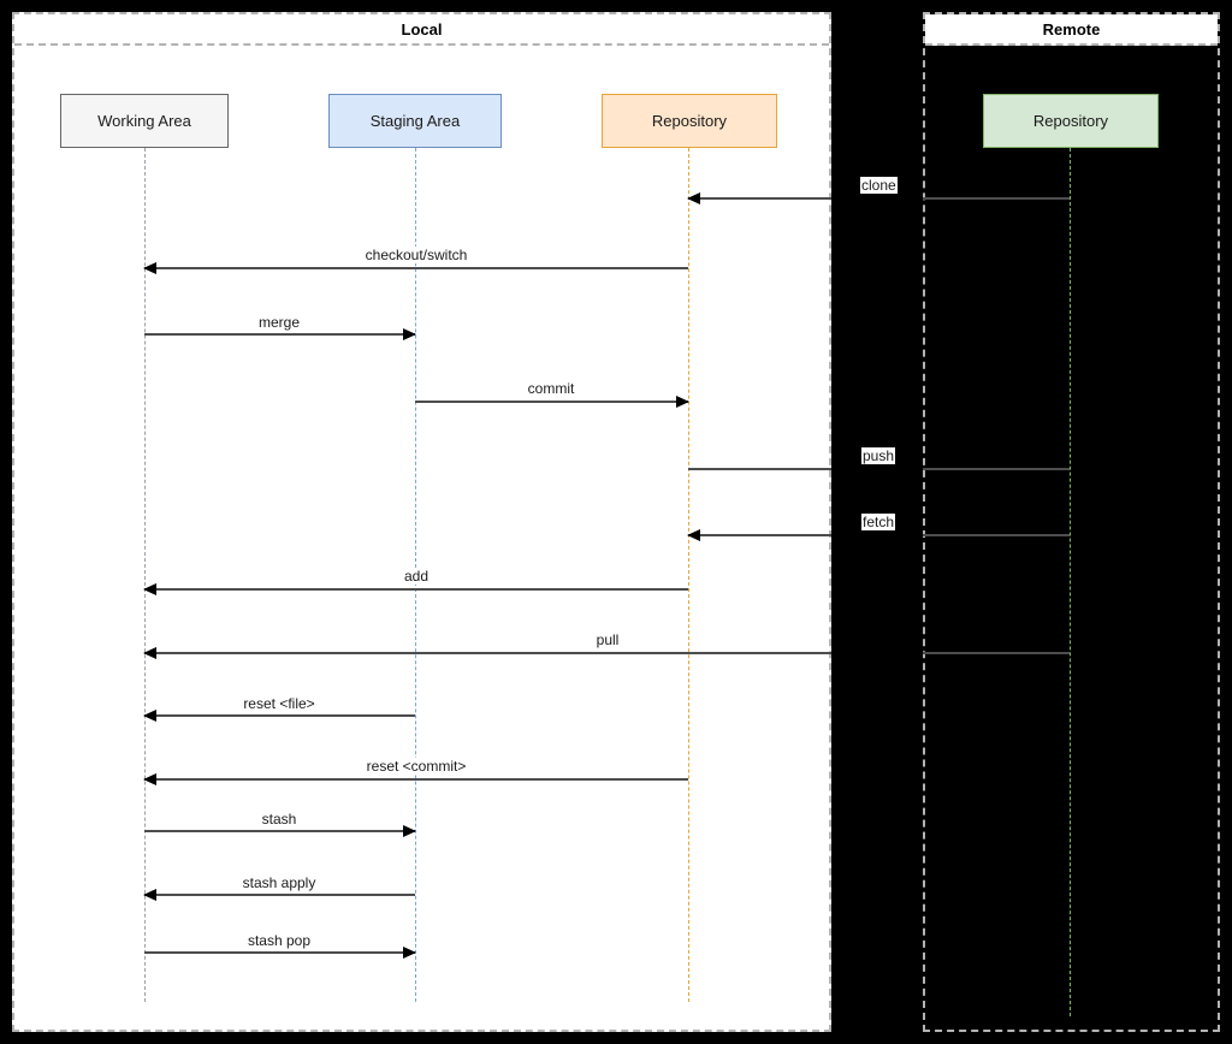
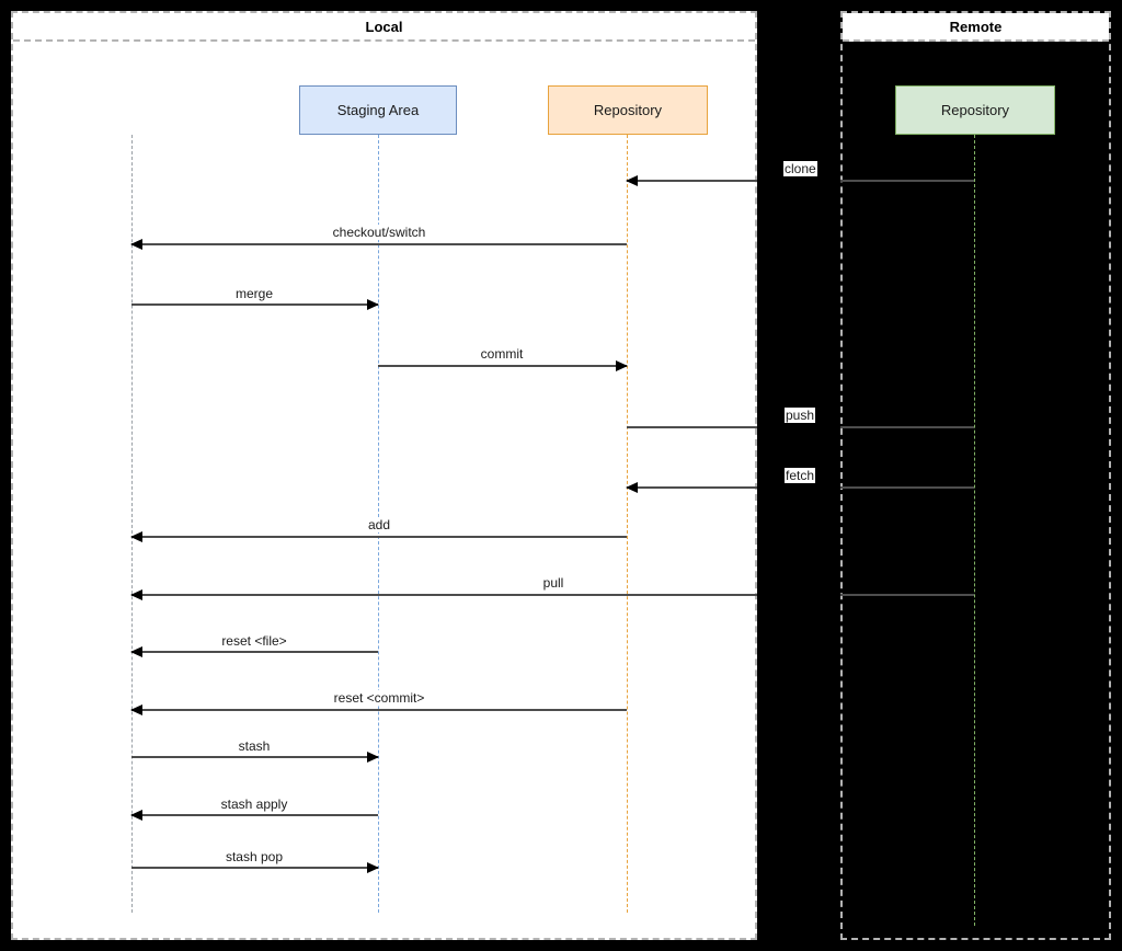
  Local
  Remote
- Working Area
  Staging Area
  Repository
  Repository
  checkout/switch
  merge
  commit
  add
  pull
  reset <file>
  reset <commit>
  stash
  stash apply
  stash pop
  clone
  push
  fetch
